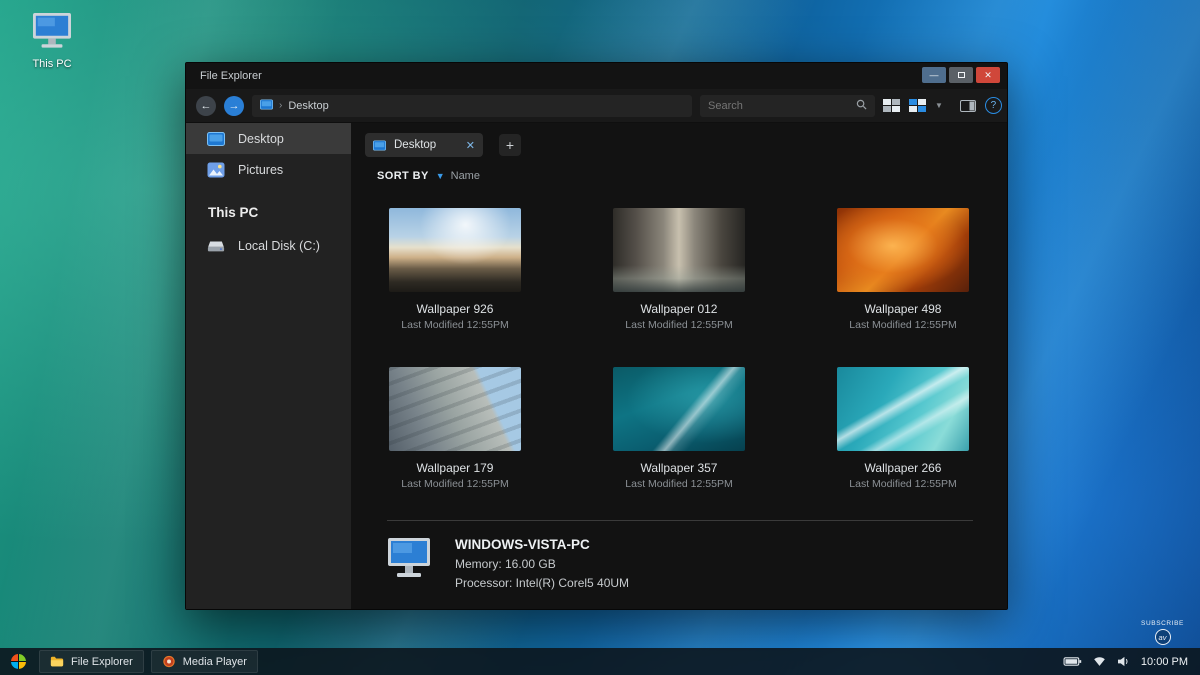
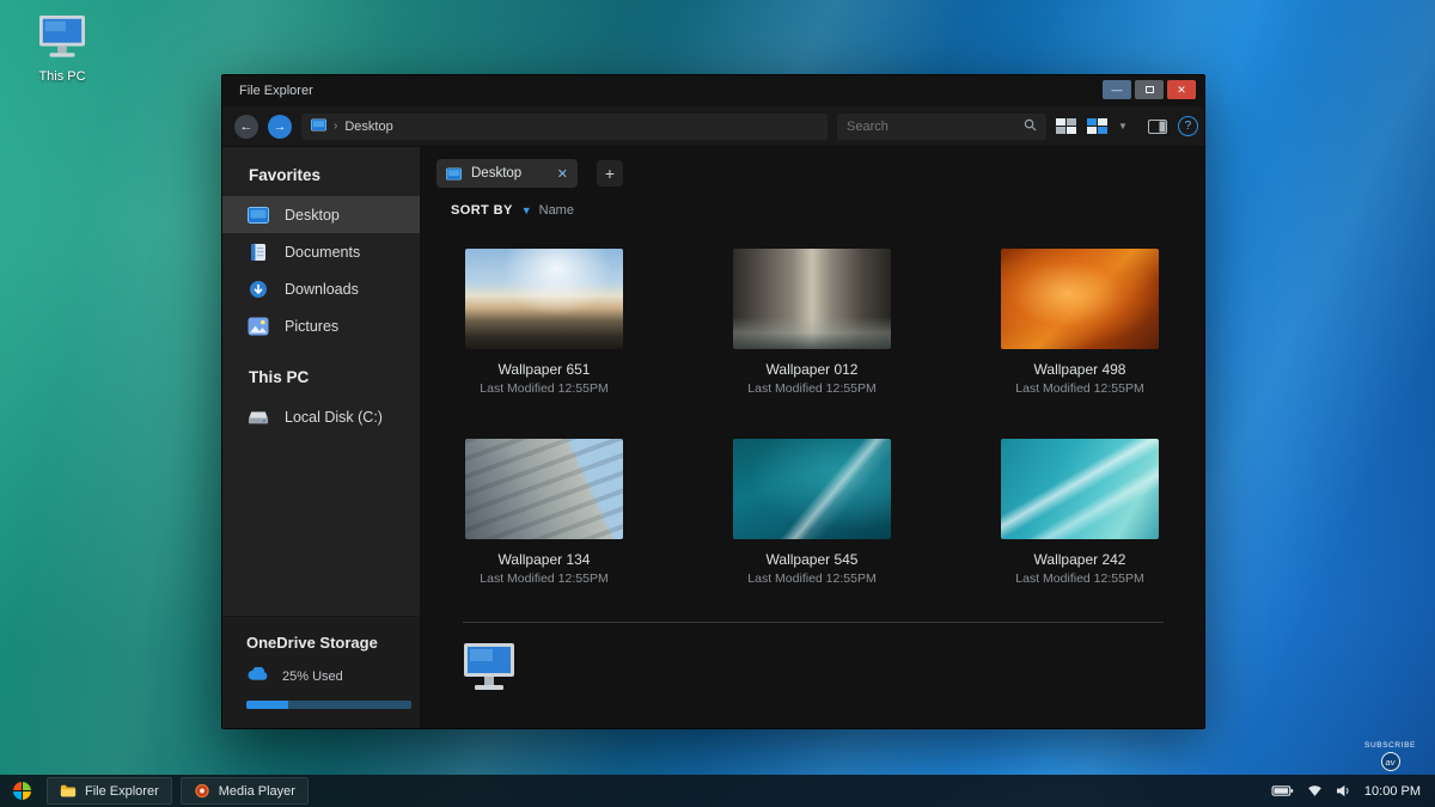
  This PC
  File Explorer
  —
  ✕
  ←
  →
  ›
  Desktop
  Search
  ▼
  ?
+ Favorites
  Desktop
+ Documents
+ Downloads
  Pictures
  This PC
  Local Disk (C:)
+ OneDrive Storage
+ 25% Used
  Desktop
  ✕
  +
  SORT BY
  ▼
  Name
- Wallpaper 926
+ Wallpaper 651
  Last Modified 12:55PM
  Wallpaper 012
  Last Modified 12:55PM
  Wallpaper 498
  Last Modified 12:55PM
- Wallpaper 179
+ Wallpaper 134
  Last Modified 12:55PM
- Wallpaper 357
+ Wallpaper 545
  Last Modified 12:55PM
- Wallpaper 266
+ Wallpaper 242
  Last Modified 12:55PM
- WINDOWS-VISTA-PC
- Memory: 16.00 GB
- Processor: Intel(R) Corel5 40UM
  av
  File Explorer
  Media Player
  10:00 PM
